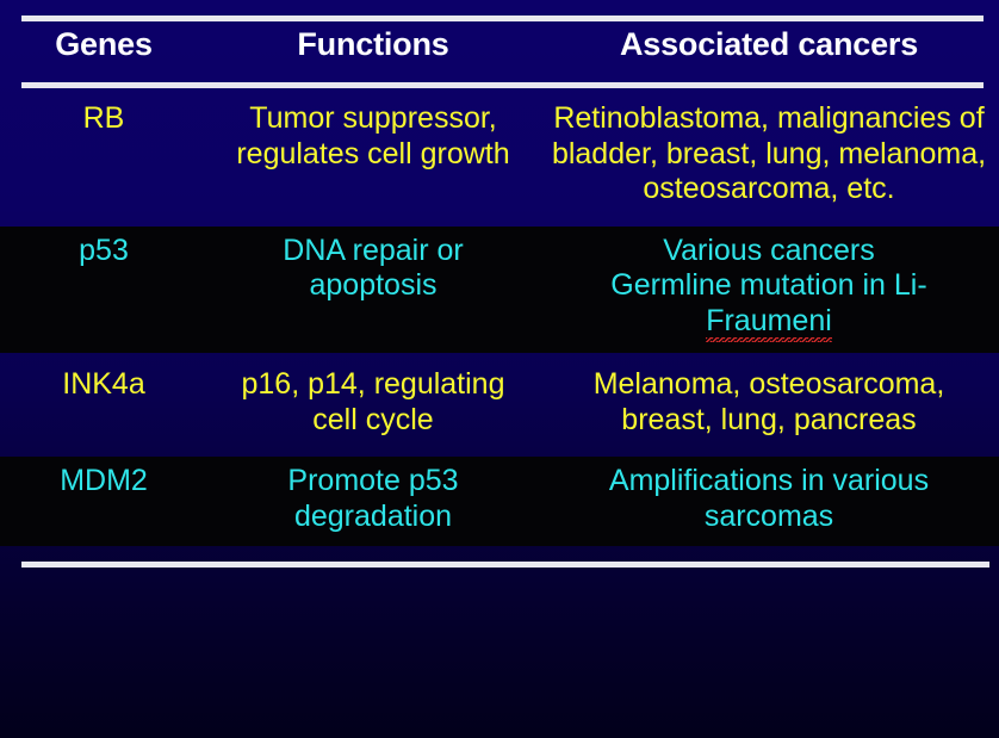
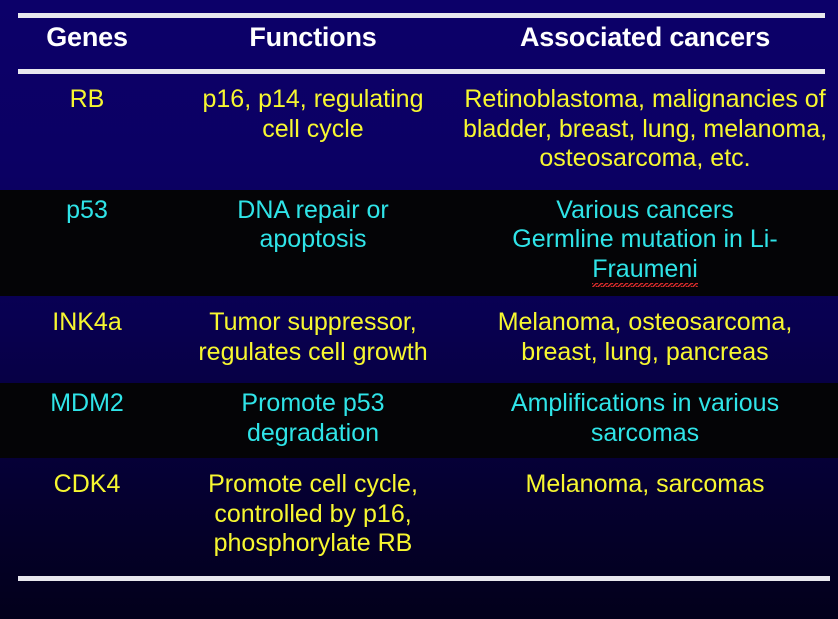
  Genes	Functions	Associated cancers
- RB	Tumor suppressor, regulates cell growth	Retinoblastoma, malignancies of bladder, breast, lung, melanoma, osteosarcoma, etc.
+ RB	p16, p14, regulating cell cycle	Retinoblastoma, malignancies of bladder, breast, lung, melanoma, osteosarcoma, etc.
  p53	DNA repair or apoptosis	Various cancers Germline mutation in Li-Fraumeni
- INK4a	p16, p14, regulating cell cycle	Melanoma, osteosarcoma, breast, lung, pancreas
+ INK4a	Tumor suppressor, regulates cell growth	Melanoma, osteosarcoma, breast, lung, pancreas
  MDM2	Promote p53 degradation	Amplifications in various sarcomas
+ CDK4	Promote cell cycle, controlled by p16, phosphorylate RB	Melanoma, sarcomas
